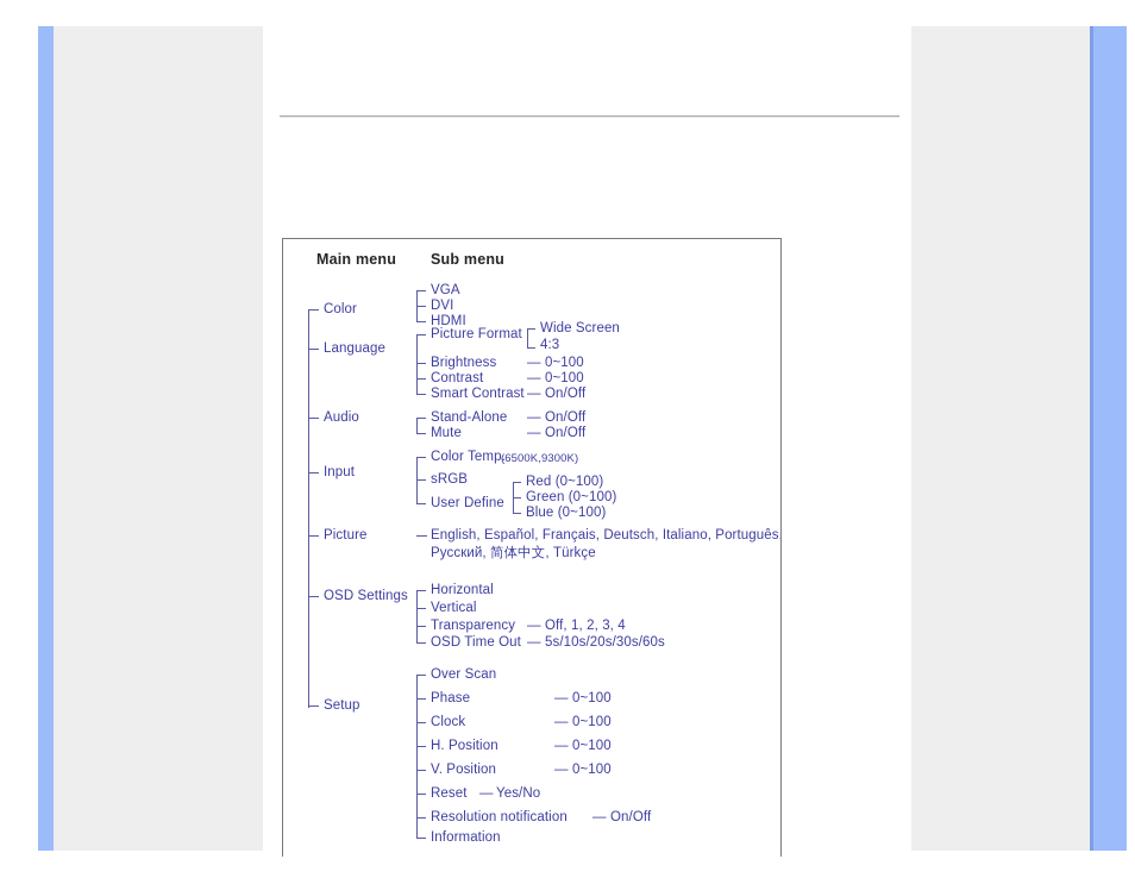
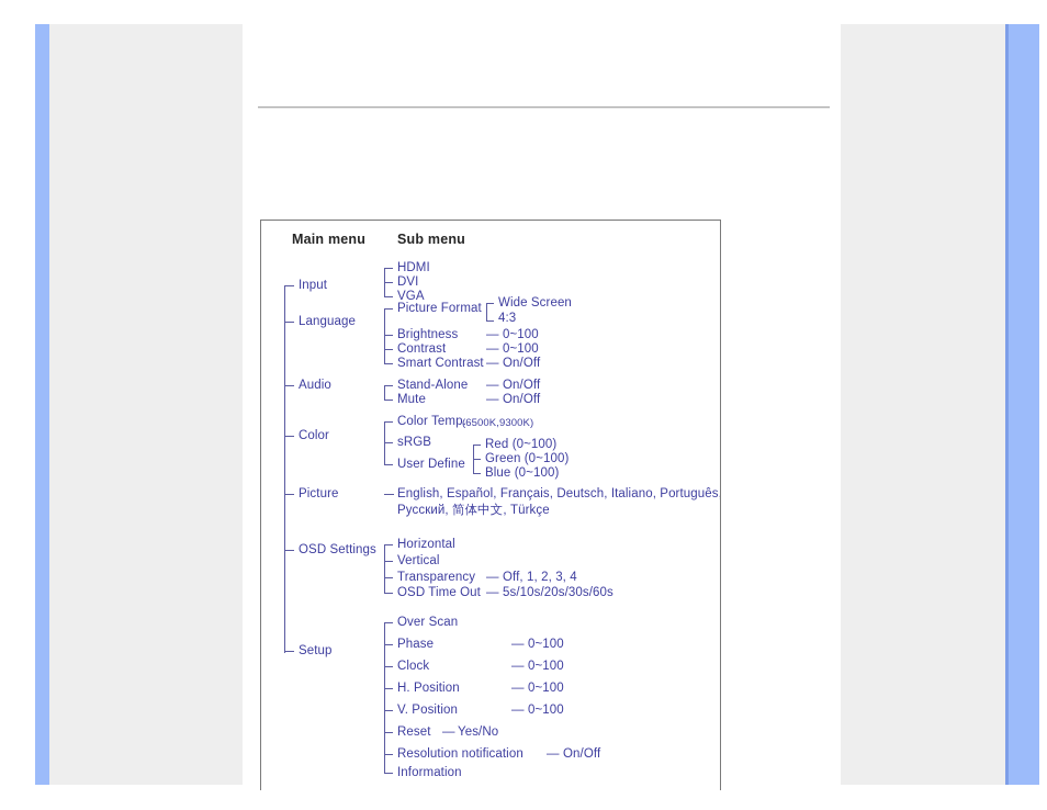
  Main menu
  Sub menu
- Color
+ Input
  Language
  Audio
- Input
+ Color
  Picture
  OSD Settings
  Setup
- VGA
+ HDMI
  DVI
- HDMI
+ VGA
  Picture Format
  Wide Screen
  4:3
  Brightness
  —
  0~100
  Contrast
  —
  0~100
  Smart Contrast
  —
  On/Off
  Stand-Alone
  —
  On/Off
  Mute
  —
  On/Off
  Color Temp.
  (6500K,9300K)
  sRGB
  User Define
  Red (0~100)
  Green (0~100)
  Blue (0~100)
  English, Español, Français, Deutsch, Italiano, Português
  Русский, 简体中文, Türkçe
  Horizontal
  Vertical
  Transparency
  —
  Off, 1, 2, 3, 4
  OSD Time Out
  —
  5s/10s/20s/30s/60s
  Over Scan
  Phase
  —
  0~100
  Clock
  —
  0~100
  H. Position
  —
  0~100
  V. Position
  —
  0~100
  Reset
  —
  Yes/No
  Resolution notification
  —
  On/Off
  Information
